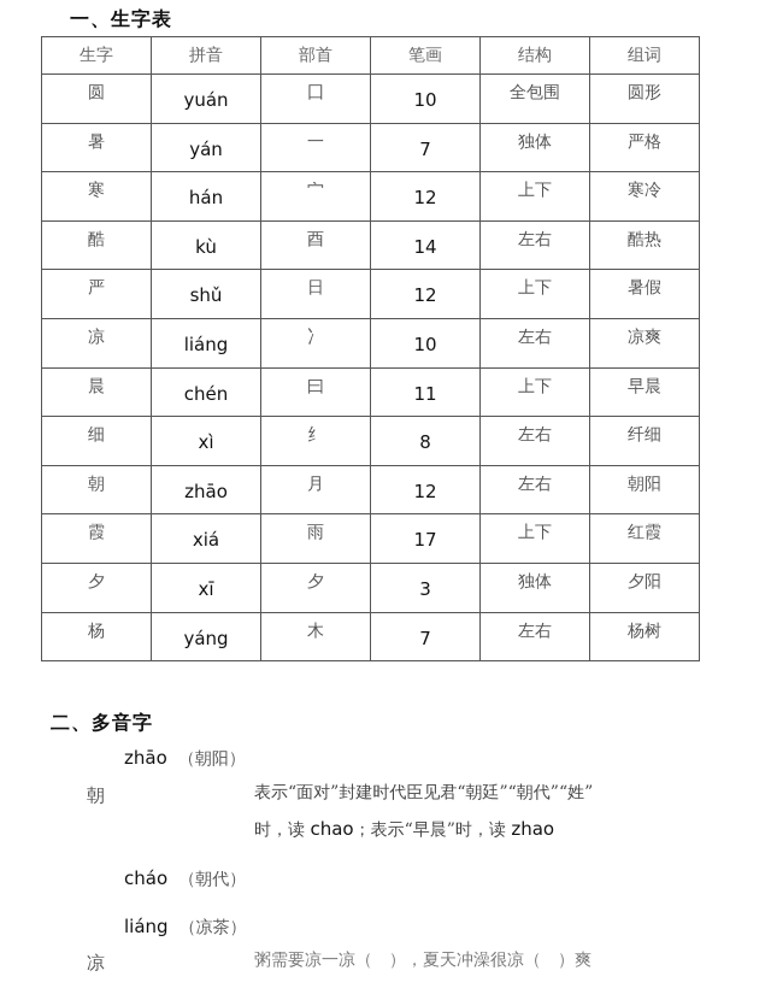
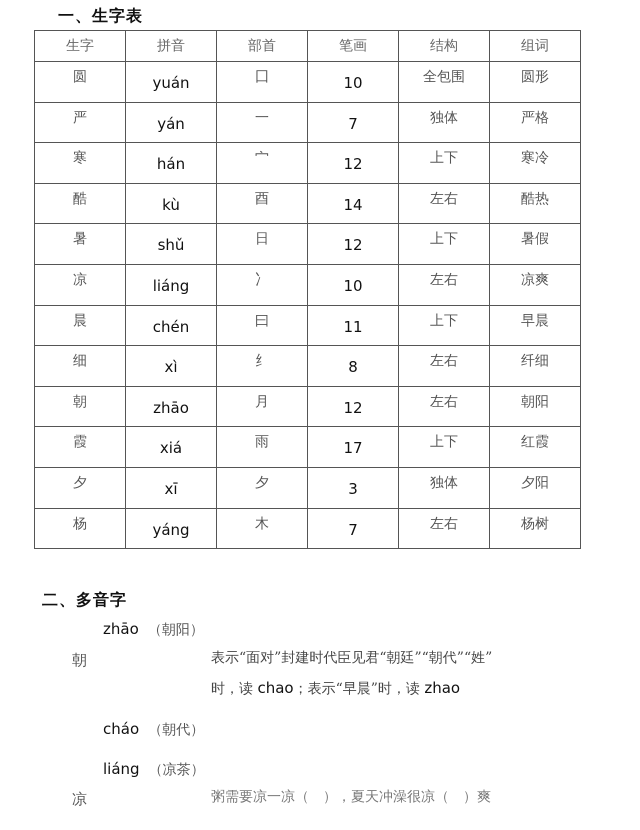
  一、生字表
  生字	拼音	部首	笔画	结构	组词
  圆	yuán	囗	10	全包围	圆形
- 暑	yán	一	7	独体	严格
+ 严	yán	一	7	独体	严格
  寒	hán	宀	12	上下	寒冷
  酷	kù	酉	14	左右	酷热
- 严	shǔ	日	12	上下	暑假
+ 暑	shǔ	日	12	上下	暑假
  凉	liáng	冫	10	左右	凉爽
  晨	chén	曰	11	上下	早晨
  细	xì	纟	8	左右	纤细
  朝	zhāo	月	12	左右	朝阳
  霞	xiá	雨	17	上下	红霞
  夕	xī	夕	3	独体	夕阳
  杨	yáng	木	7	左右	杨树
  二、多音字
  zhāo （朝阳）
  朝
  表示“面对”封建时代臣见君“朝廷”“朝代”“姓”
  时，读 chao；表示“早晨”时，读 zhao
  cháo （朝代）
  liáng （凉茶）
  凉
  粥需要凉一凉（ ），夏天冲澡很凉（ ）爽
